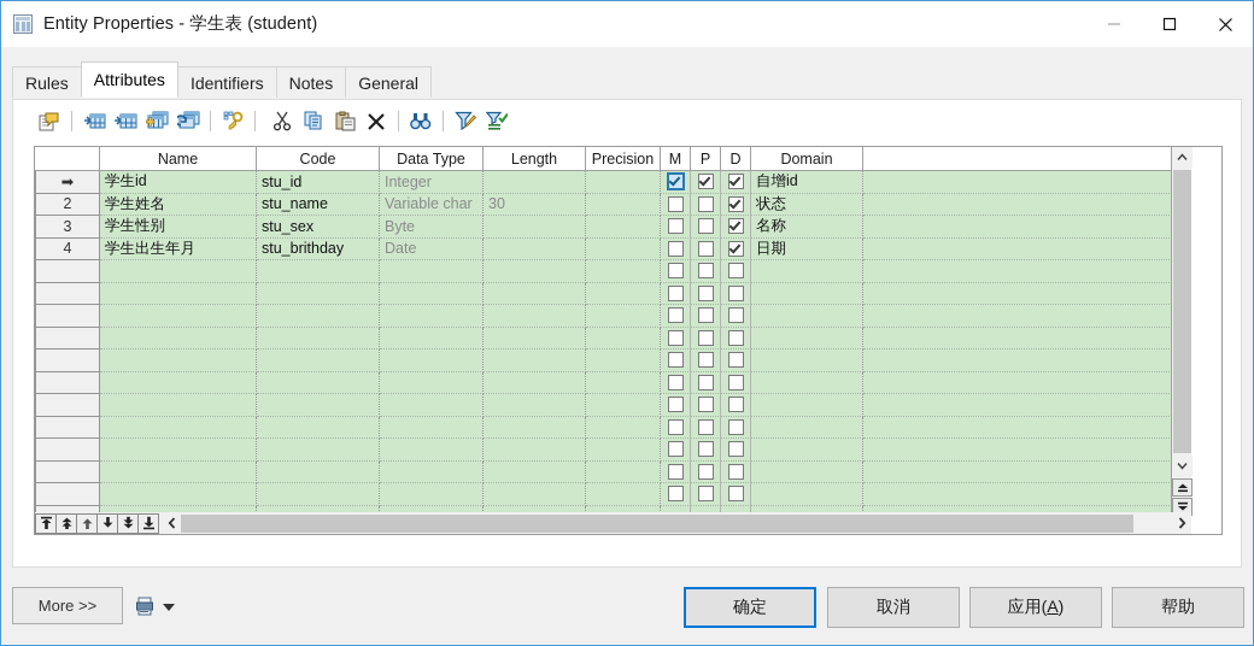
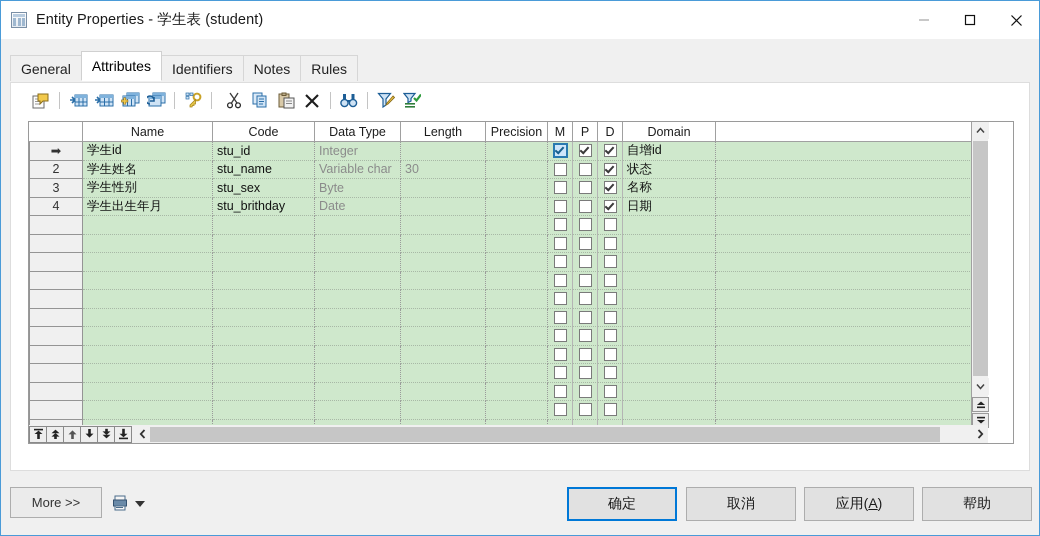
  Entity Properties - 学生表 (student)
- Rules
+ General
  Attributes
  Identifiers
  Notes
- General
+ Rules
  Name
  Code
  Data Type
  Length
  Precision
  M
  P
  D
  Domain
  ➡
  学生id
  stu_id
  Integer
  自增id
  2
  学生姓名
  stu_name
  Variable char
  30
  状态
  3
  学生性别
  stu_sex
  Byte
  名称
  4
  学生出生年月
  stu_brithday
  Date
  日期
  More >>
  确定
  取消
  应用(A)
  帮助
